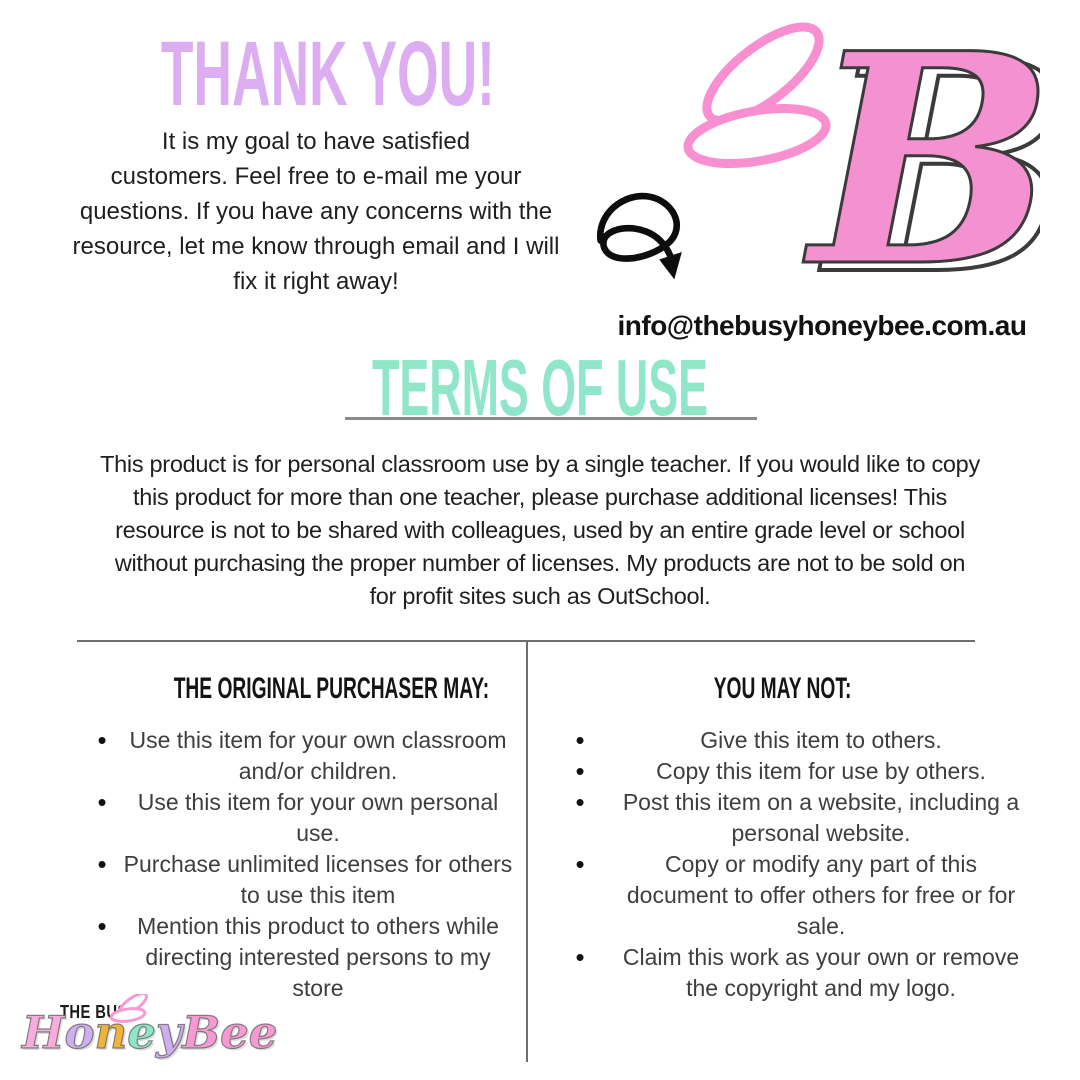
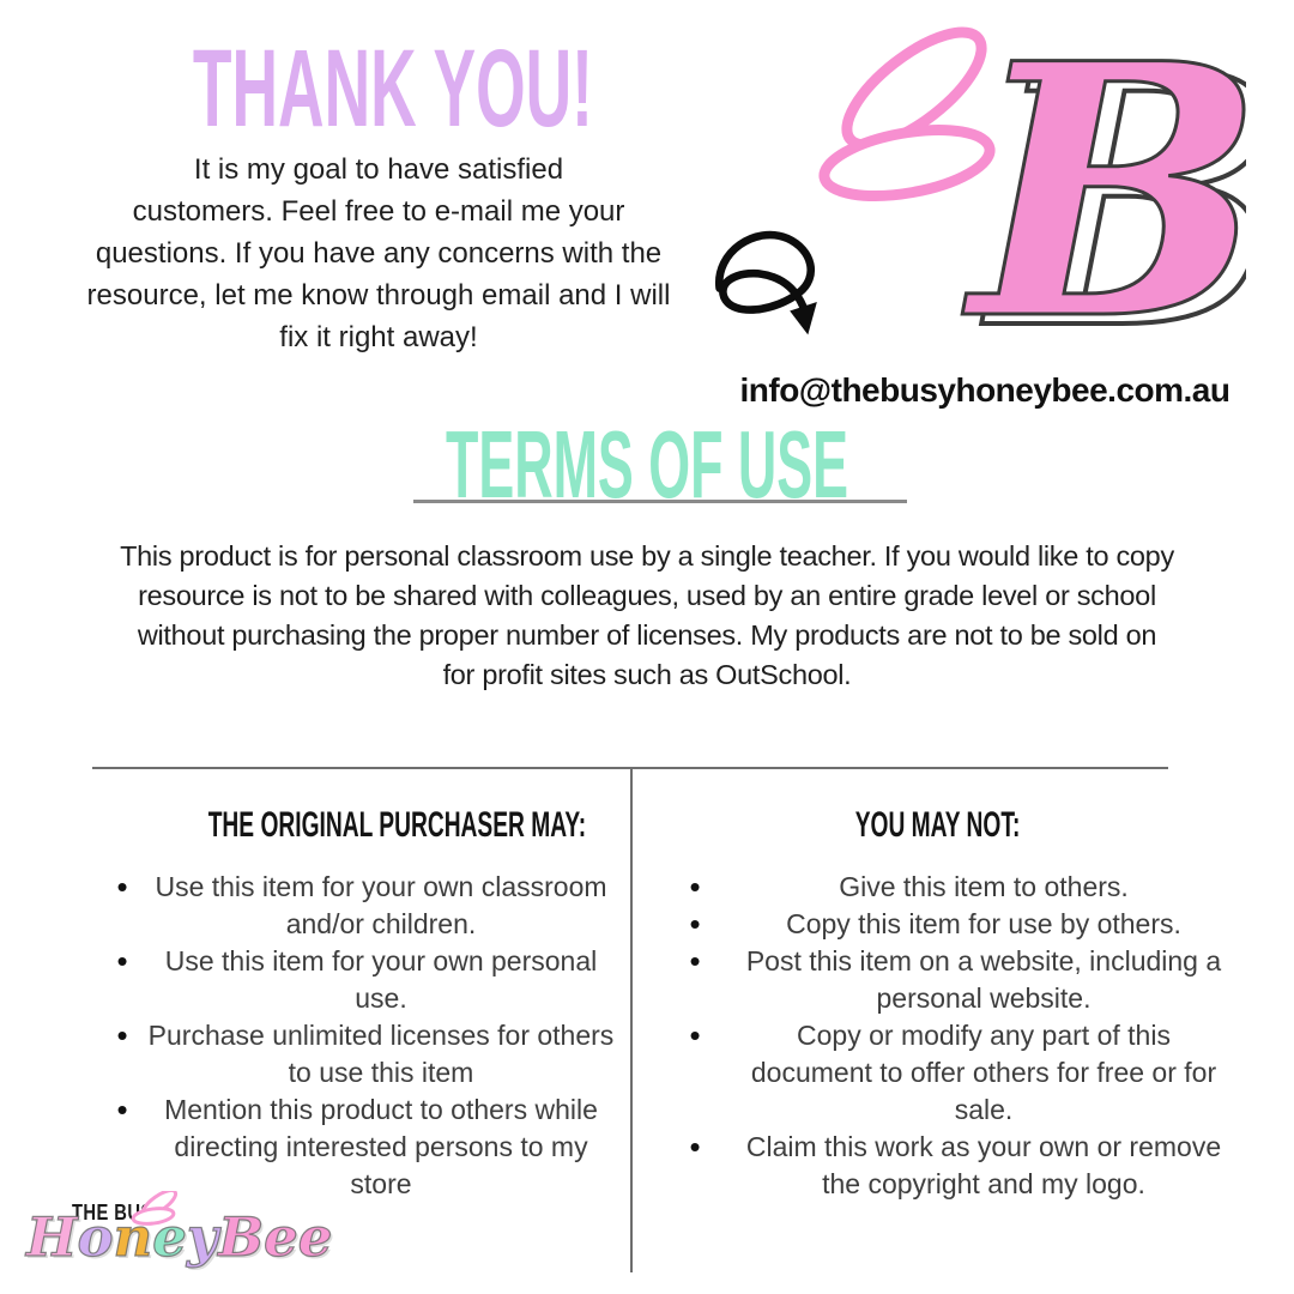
  THANK YOU!
  It is my goal to have satisfied
  customers. Feel free to e-mail me your
  questions. If you have any concerns with the
  resource, let me know through email and I will
  fix it right away!
  B
  info@thebusyhoneybee.com.au
  TERMS OF USE
  This product is for personal classroom use by a single teacher. If you would like to copy
- this product for more than one teacher, please purchase additional licenses! This
  resource is not to be shared with colleagues, used by an entire grade level or school
  without purchasing the proper number of licenses. My products are not to be sold on
  for profit sites such as OutSchool.
  THE ORIGINAL PURCHASER MAY:
  •
  Use this item for your own classroom and/or children.
  •
  Use this item for your own personal use.
  •
  Purchase unlimited licenses for others to use this item
  •
  Mention this product to others while directing interested persons to my store
  YOU MAY NOT:
  •
  Give this item to others.
  •
  Copy this item for use by others.
  •
  Post this item on a website, including a personal website.
  •
  Copy or modify any part of this document to offer others for free or for sale.
  •
  Claim this work as your own or remove the copyright and my logo.
  THE BU
  HoneyBee
